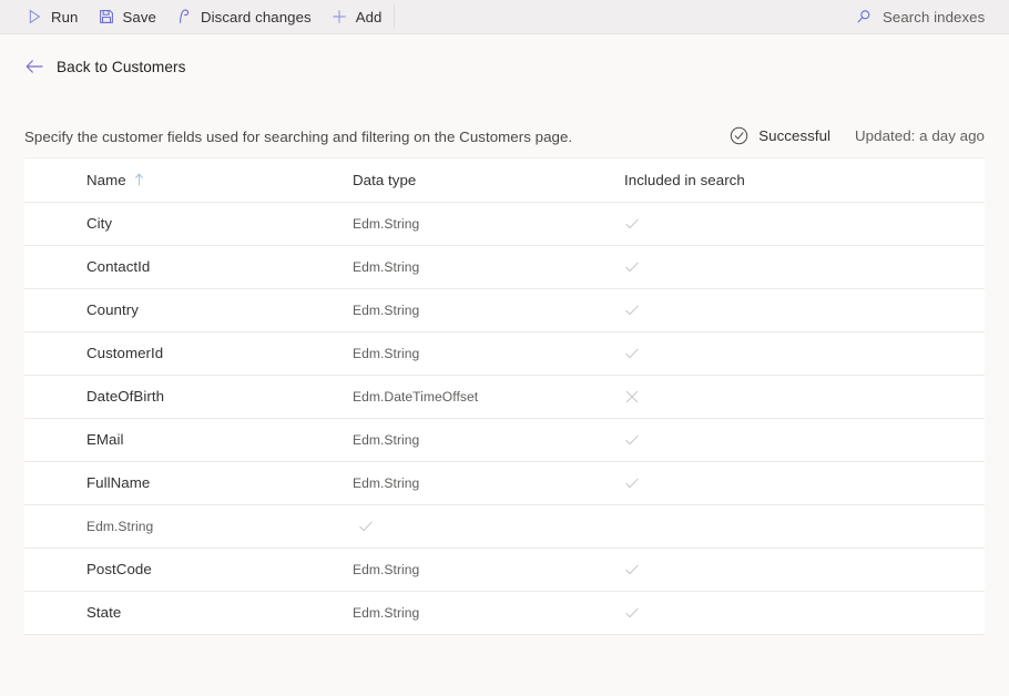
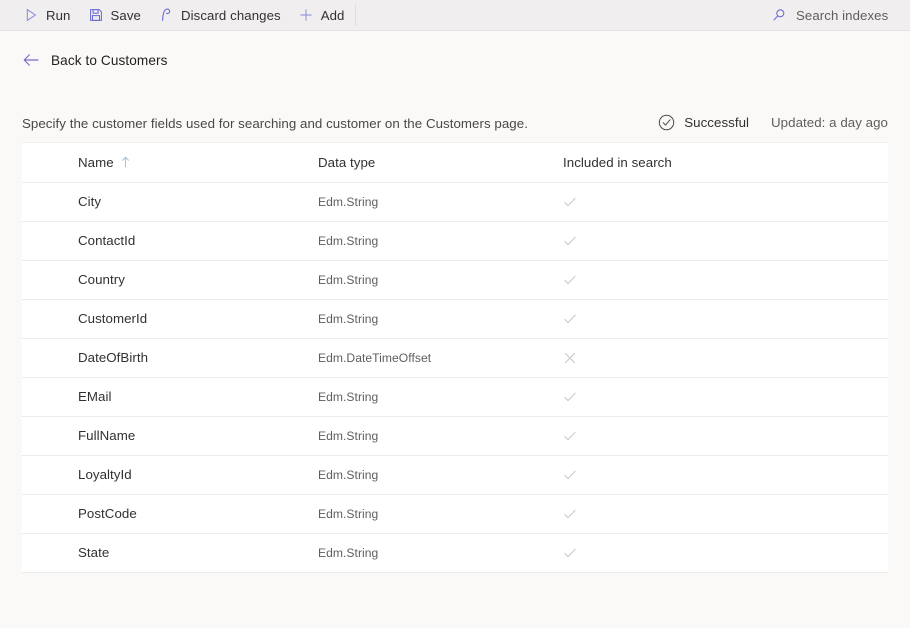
  Run
  Save
  Discard changes
  Add
  Search indexes
  Back to Customers
- Specify the customer fields used for searching and filtering on the Customers page.
+ Specify the customer fields used for searching and customer on the Customers page.
  Successful
  Updated: a day ago
  Name
  Data type
  Included in search
  City
  Edm.String
  ContactId
  Edm.String
  Country
  Edm.String
  CustomerId
  Edm.String
  DateOfBirth
  Edm.DateTimeOffset
  EMail
  Edm.String
  FullName
  Edm.String
+ LoyaltyId
  Edm.String
  PostCode
  Edm.String
  State
  Edm.String
